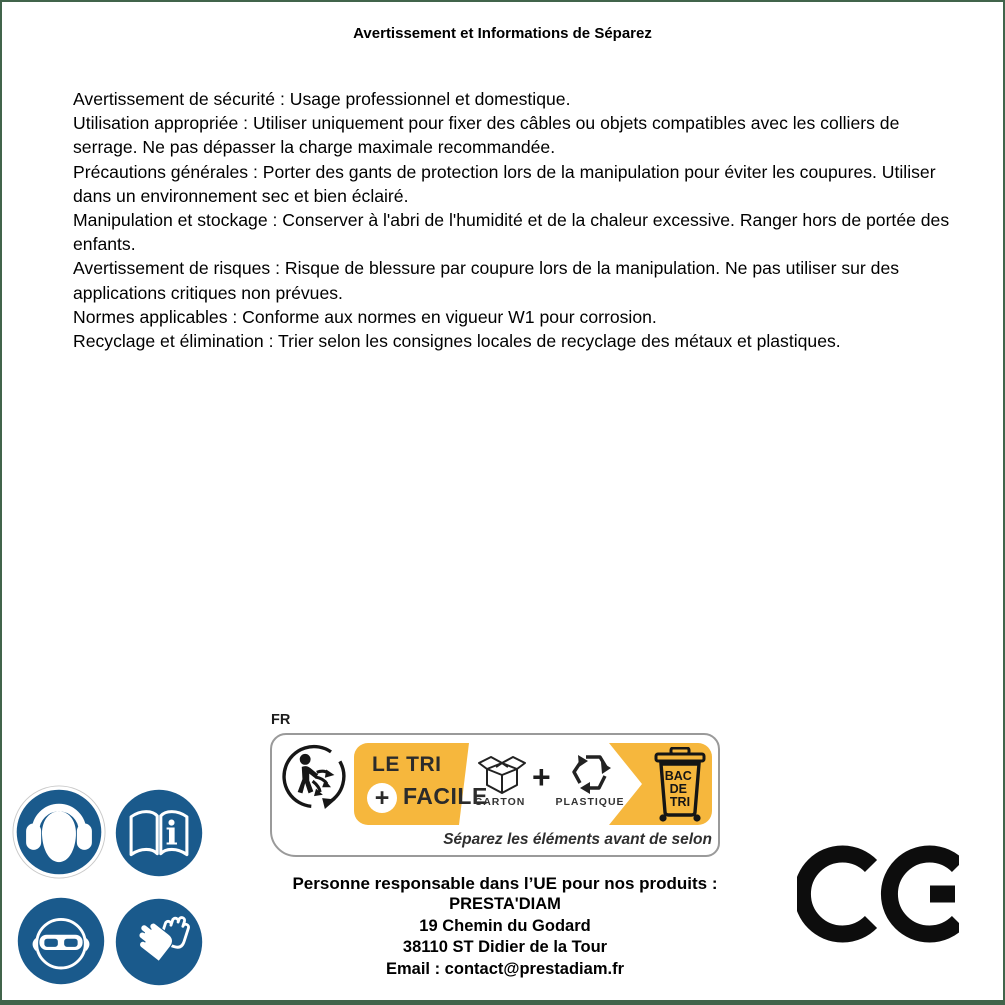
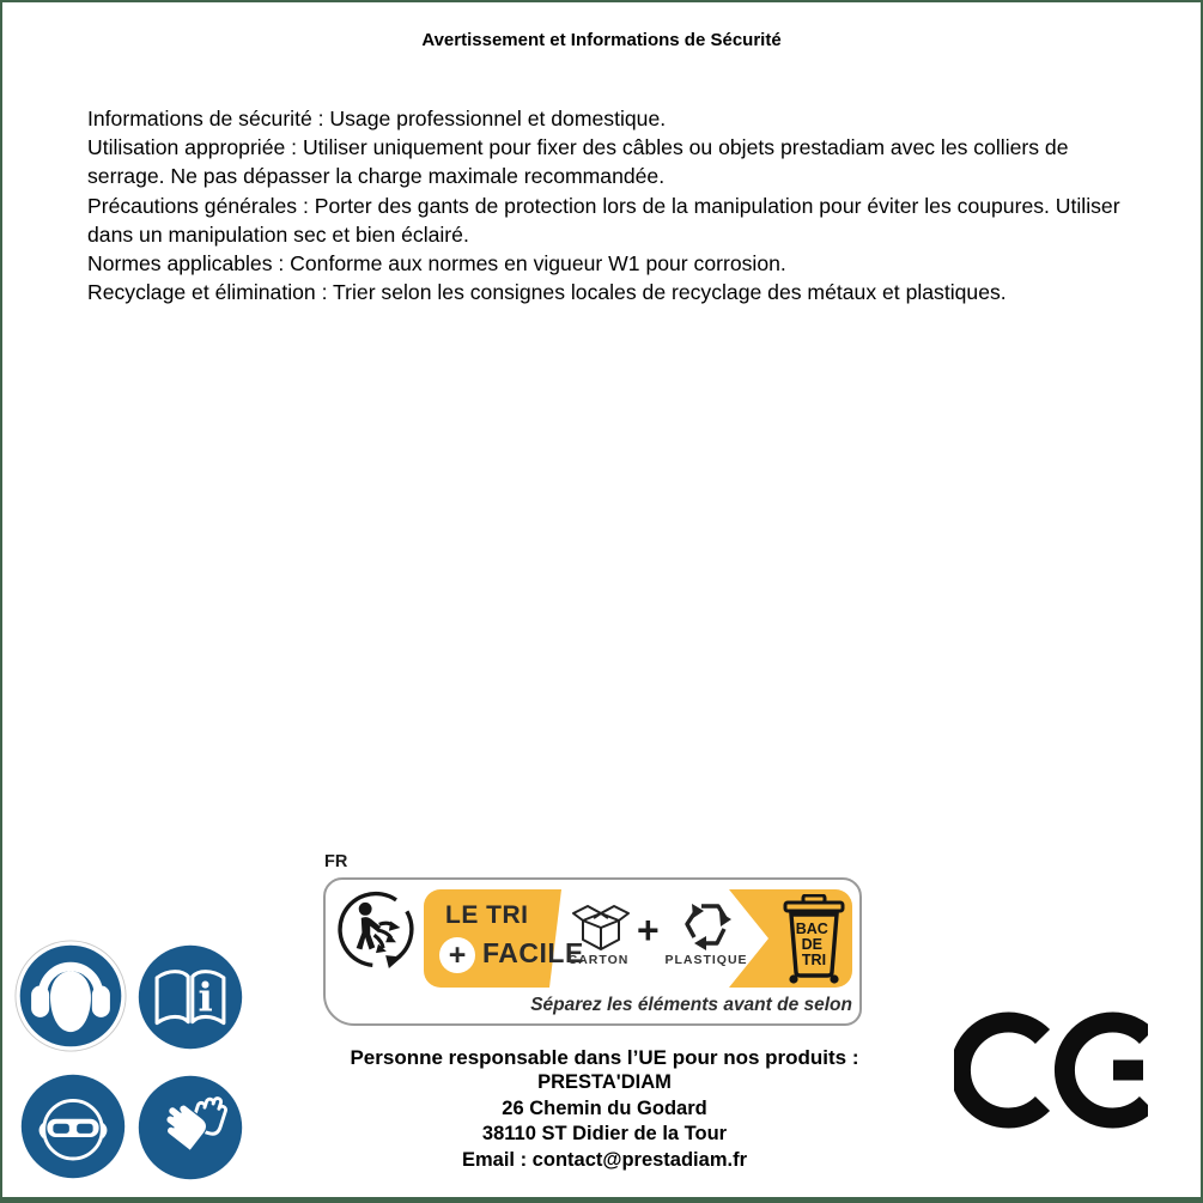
- Avertissement et Informations de Séparez
+ Avertissement et Informations de Sécurité
- Avertissement de sécurité : Usage professionnel et domestique.
+ Informations de sécurité : Usage professionnel et domestique.
- Utilisation appropriée : Utiliser uniquement pour fixer des câbles ou objets compatibles avec les colliers de serrage. Ne pas dépasser la charge maximale recommandée.
+ Utilisation appropriée : Utiliser uniquement pour fixer des câbles ou objets prestadiam avec les colliers de serrage. Ne pas dépasser la charge maximale recommandée.
- Précautions générales : Porter des gants de protection lors de la manipulation pour éviter les coupures. Utiliser dans un environnement sec et bien éclairé.
+ Précautions générales : Porter des gants de protection lors de la manipulation pour éviter les coupures. Utiliser dans un manipulation sec et bien éclairé.
- Manipulation et stockage : Conserver à l'abri de l'humidité et de la chaleur excessive. Ranger hors de portée des enfants.
- Avertissement de risques : Risque de blessure par coupure lors de la manipulation. Ne pas utiliser sur des applications critiques non prévues.
  Normes applicables : Conforme aux normes en vigueur W1 pour corrosion.
  Recyclage et élimination : Trier selon les consignes locales de recyclage des métaux et plastiques.
  FR
  LE TRI
  +
  FACILE
  CARTON
  +
  PLASTIQUE
  BAC DE TRI
  Séparez les éléments avant de selon
  i
  Personne responsable dans l’UE pour nos produits :
  PRESTA'DIAM
- 19 Chemin du Godard
+ 26 Chemin du Godard
  38110 ST Didier de la Tour
  Email : contact@prestadiam.fr
